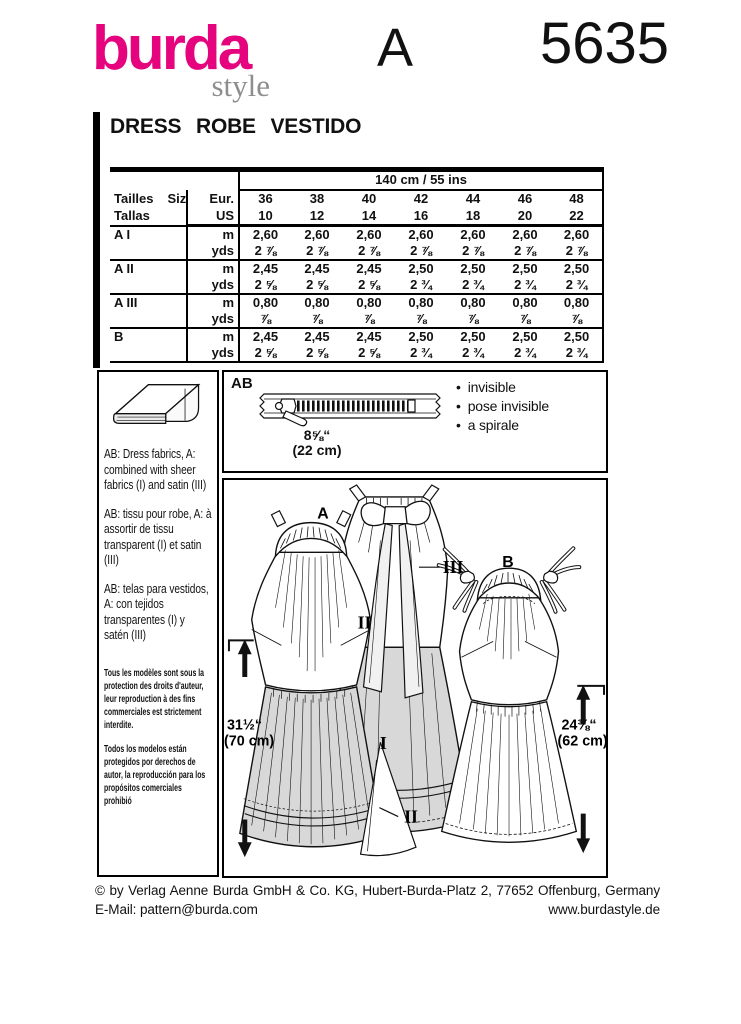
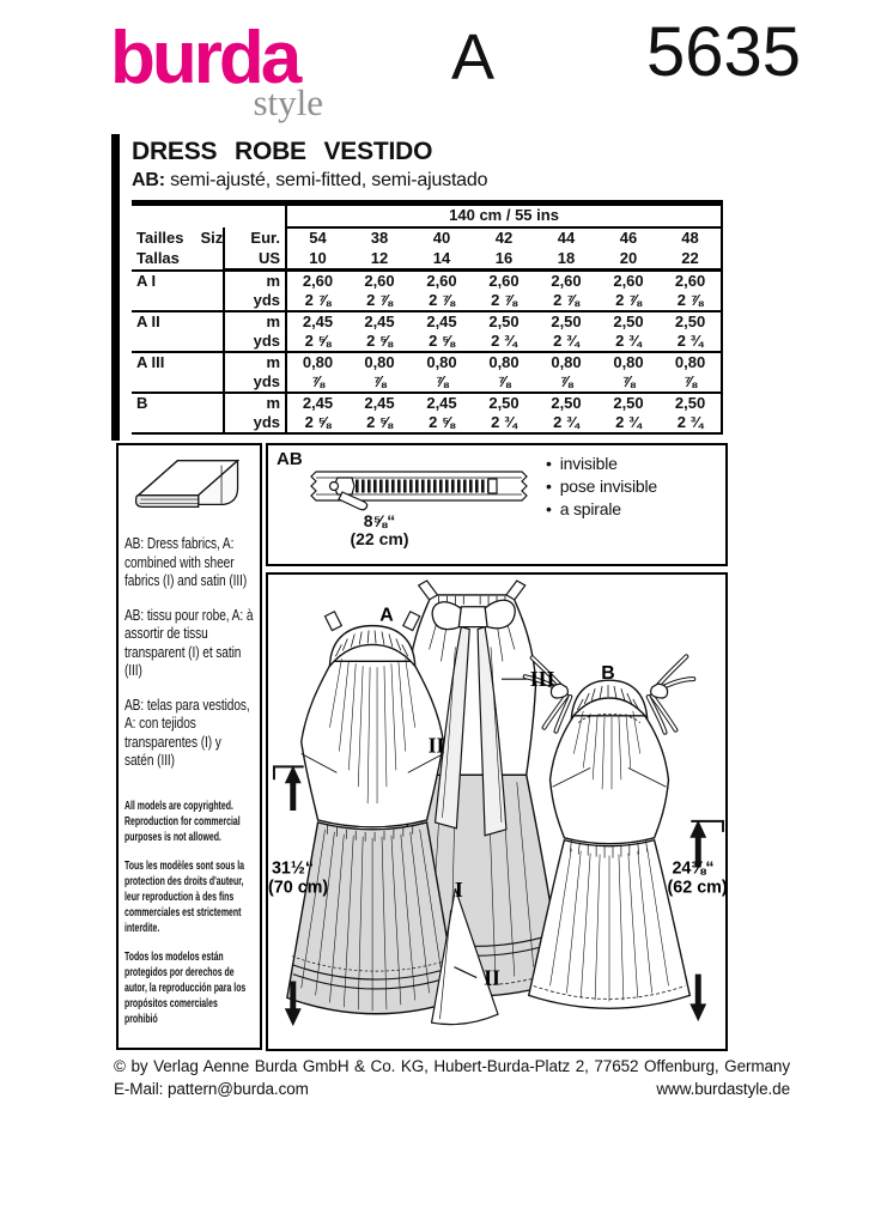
  burda
  style
  A
  5635
  DRESS ROBE VESTIDO
+ AB: semi-ajusté, semi-fitted, semi-ajustado
  	140 cm / 55 ins
- Tailles Siz Tallas	Eur.	36	38	40	42	44	46	48
+ Tailles Siz Tallas	Eur.	54	38	40	42	44	46	48
  US	10	12	14	16	18	20	22
  A I	m	2,60	2,60	2,60	2,60	2,60	2,60	2,60
  yds	2 ⅞	2 ⅞	2 ⅞	2 ⅞	2 ⅞	2 ⅞	2 ⅞
  A II	m	2,45	2,45	2,45	2,50	2,50	2,50	2,50
  yds	2 ⅝	2 ⅝	2 ⅝	2 ¾	2 ¾	2 ¾	2 ¾
  A III	m	0,80	0,80	0,80	0,80	0,80	0,80	0,80
  yds	⅞	⅞	⅞	⅞	⅞	⅞	⅞
  B	m	2,45	2,45	2,45	2,50	2,50	2,50	2,50
  yds	2 ⅝	2 ⅝	2 ⅝	2 ¾	2 ¾	2 ¾	2 ¾
  AB: Dress fabrics, A: combined with sheer fabrics (I) and satin (III)
  AB: tissu pour robe, A: à assortir de tissu transparent (I) et satin (III)
  AB: telas para vestidos, A: con tejidos transparentes (I) y satén (III)
+ All models are copyrighted. Reproduction for commercial purposes is not allowed.
  Tous les modèles sont sous la protection des droits d'auteur, leur reproduction à des fins commerciales est strictement interdite.
  Todos los modelos están protegidos por derechos de autor, la reproducción para los propósitos comerciales prohibió
  AB
  8⅝“
  (22 cm)
  invisible
  pose invisible
  a spirale
  A
  B
  III
  II
  I
  II
  31½“
  (70 cm)
  24⅜“
  (62 cm)
  © by Verlag Aenne Burda GmbH & Co. KG, Hubert-Burda-Platz 2, 77652 Offenburg, Germany
  E-Mail: pattern@burda.com
  www.burdastyle.de
